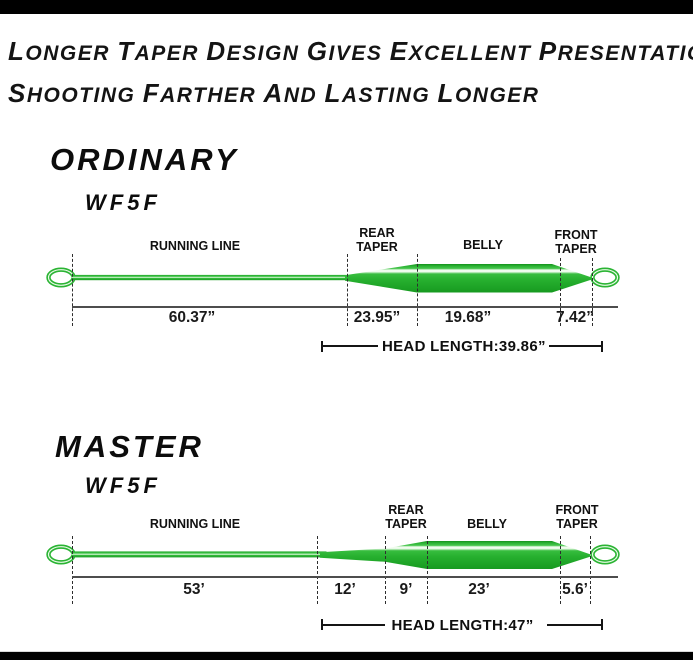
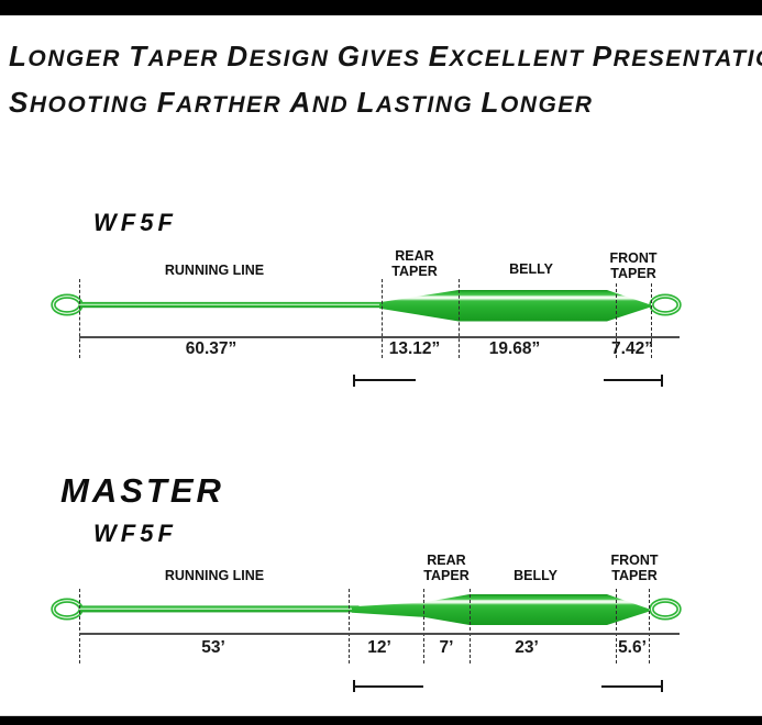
  LONGER TAPER DESIGN GIVES EXCELLENT PRESENTATI
  SHOOTING FARTHER AND LASTING LONGER
- ORDINARY
  WF5F
  RUNNING LINE
  REAR TAPER
  BELLY
  FRONT TAPER
  60.37”
- 23.95”
+ 13.12”
  19.68”
  7.42”
- HEAD LENGTH:39.86”
  MASTER
  WF5F
  RUNNING LINE
  REAR TAPER
  BELLY
  FRONT TAPER
  53’
  12’
- 9’
+ 7’
  23’
  5.6’
- HEAD LENGTH:47”
